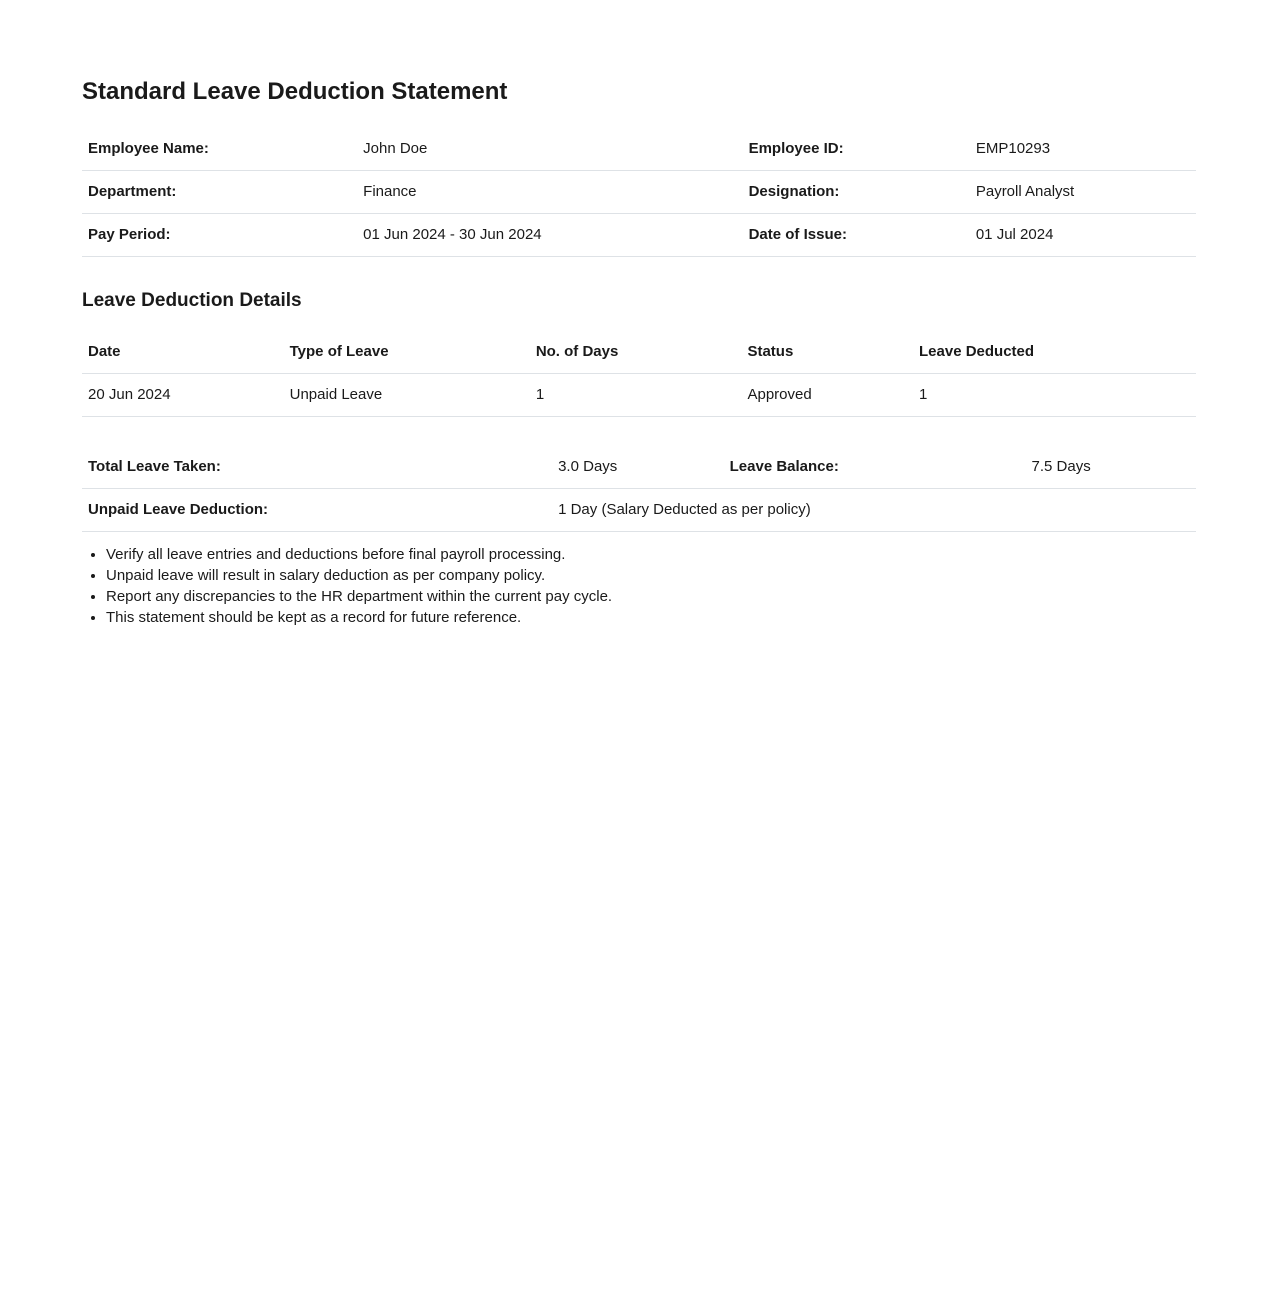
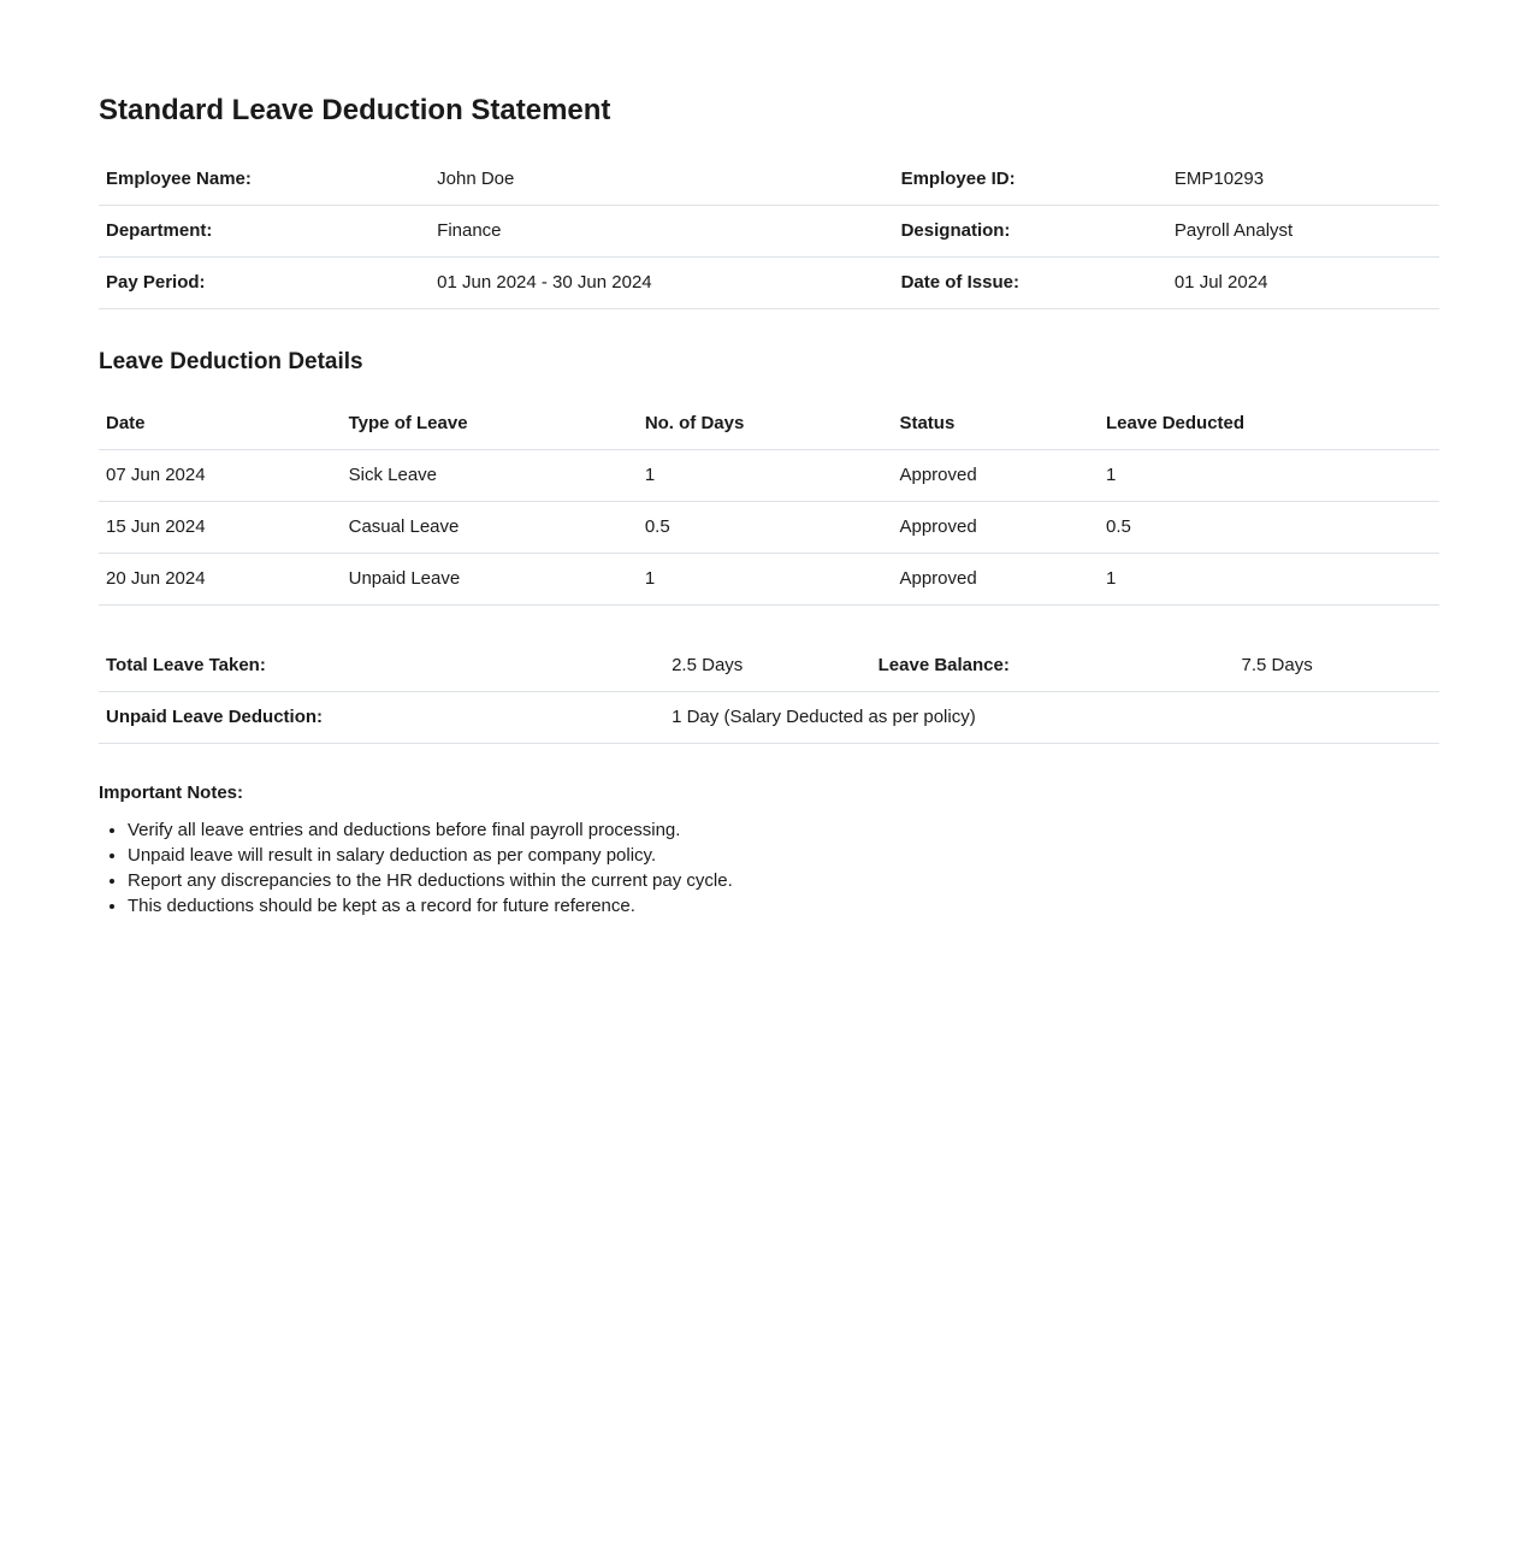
  Standard Leave Deduction Statement
  Employee Name:	John Doe	Employee ID:	EMP10293
  Department:	Finance	Designation:	Payroll Analyst
  Pay Period:	01 Jun 2024 - 30 Jun 2024	Date of Issue:	01 Jul 2024
  Leave Deduction Details
  Date	Type of Leave	No. of Days	Status	Leave Deducted
+ 07 Jun 2024	Sick Leave	1	Approved	1
+ 15 Jun 2024	Casual Leave	0.5	Approved	0.5
  20 Jun 2024	Unpaid Leave	1	Approved	1
- Total Leave Taken:	3.0 Days	Leave Balance:	7.5 Days
+ Total Leave Taken:	2.5 Days	Leave Balance:	7.5 Days
  Unpaid Leave Deduction:	1 Day (Salary Deducted as per policy)
+ Important Notes:
  Verify all leave entries and deductions before final payroll processing.
  Unpaid leave will result in salary deduction as per company policy.
- Report any discrepancies to the HR department within the current pay cycle.
+ Report any discrepancies to the HR deductions within the current pay cycle.
- This statement should be kept as a record for future reference.
+ This deductions should be kept as a record for future reference.
